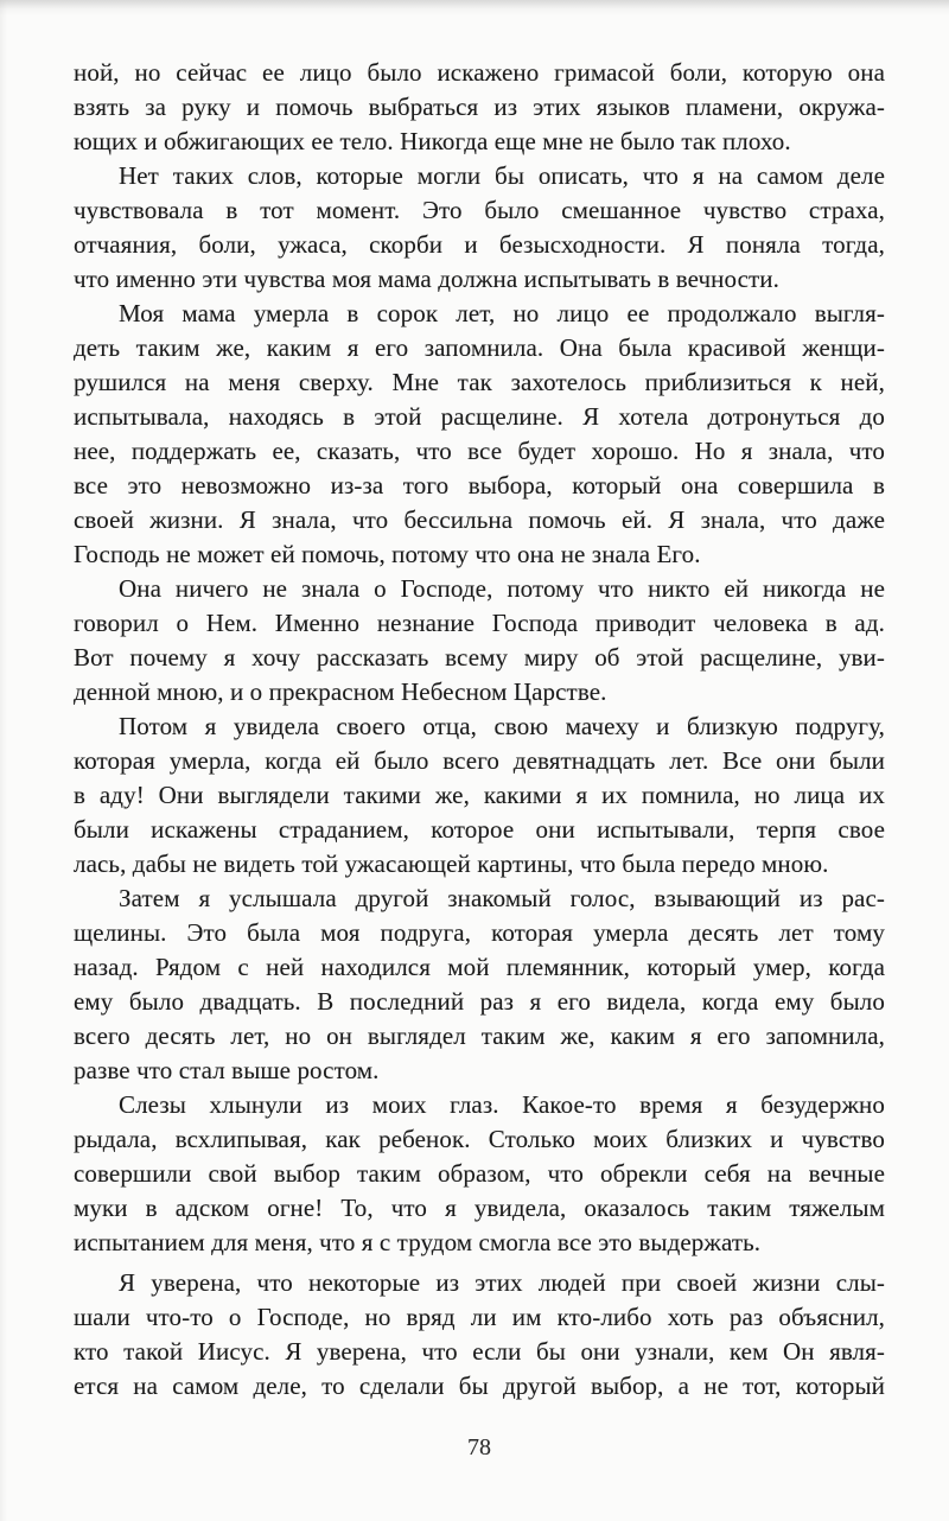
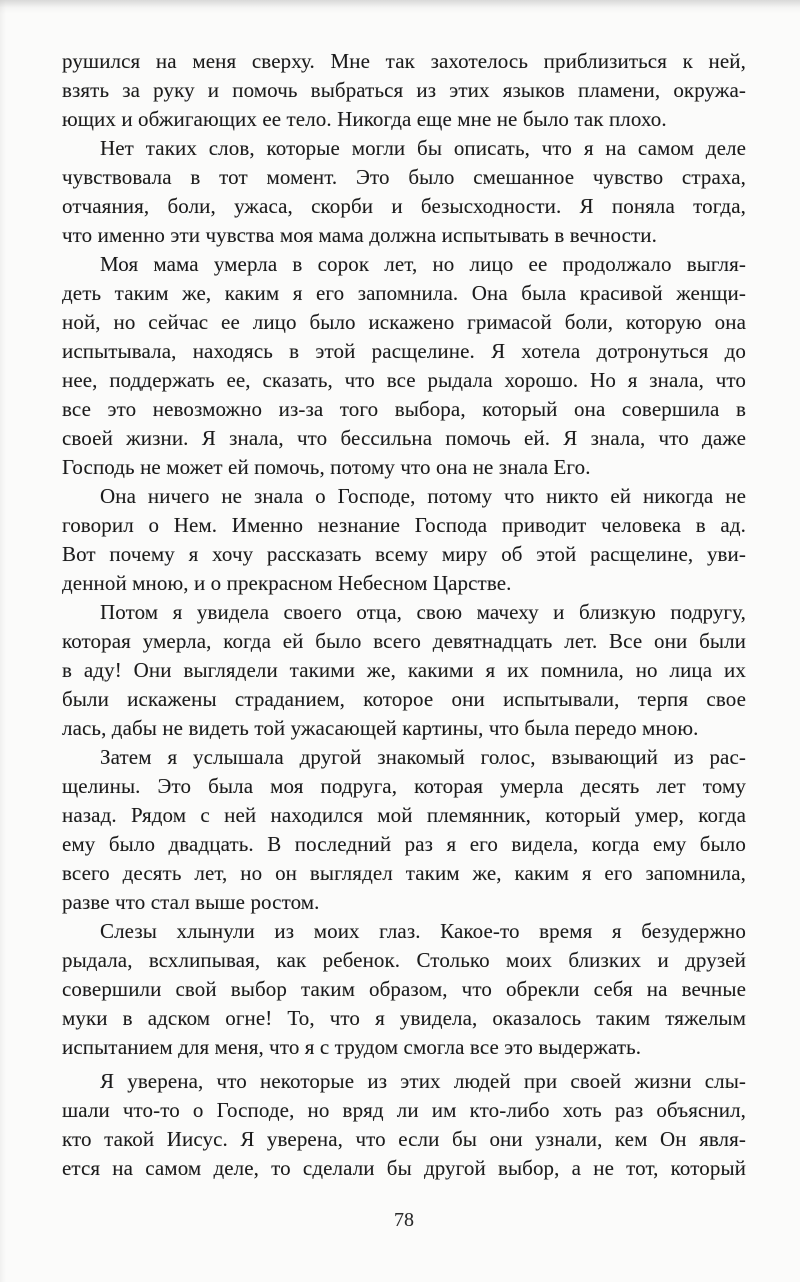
- ной, но сейчас ее лицо было искажено гримасой боли, которую она
+ рушился на меня сверху. Мне так захотелось приблизиться к ней,
  взять за руку и помочь выбраться из этих языков пламени, окружа-
  ющих и обжигающих ее тело. Никогда еще мне не было так плохо.
  Нет таких слов, которые могли бы описать, что я на самом деле
  чувствовала в тот момент. Это было смешанное чувство страха,
  отчаяния, боли, ужаса, скорби и безысходности. Я поняла тогда,
  что именно эти чувства моя мама должна испытывать в вечности.
  Моя мама умерла в сорок лет, но лицо ее продолжало выгля-
  деть таким же, каким я его запомнила. Она была красивой женщи-
- рушился на меня сверху. Мне так захотелось приблизиться к ней,
+ ной, но сейчас ее лицо было искажено гримасой боли, которую она
  испытывала, находясь в этой расщелине. Я хотела дотронуться до
- нее, поддержать ее, сказать, что все будет хорошо. Но я знала, что
+ нее, поддержать ее, сказать, что все рыдала хорошо. Но я знала, что
  все это невозможно из-за того выбора, который она совершила в
  своей жизни. Я знала, что бессильна помочь ей. Я знала, что даже
  Господь не может ей помочь, потому что она не знала Его.
  Она ничего не знала о Господе, потому что никто ей никогда не
  говорил о Нем. Именно незнание Господа приводит человека в ад.
  Вот почему я хочу рассказать всему миру об этой расщелине, уви-
  денной мною, и о прекрасном Небесном Царстве.
  Потом я увидела своего отца, свою мачеху и близкую подругу,
  которая умерла, когда ей было всего девятнадцать лет. Все они были
  в аду! Они выглядели такими же, какими я их помнила, но лица их
  были искажены страданием, которое они испытывали, терпя свое
  лась, дабы не видеть той ужасающей картины, что была передо мною.
  Затем я услышала другой знакомый голос, взывающий из рас-
  щелины. Это была моя подруга, которая умерла десять лет тому
  назад. Рядом с ней находился мой племянник, который умер, когда
  ему было двадцать. В последний раз я его видела, когда ему было
  всего десять лет, но он выглядел таким же, каким я его запомнила,
  разве что стал выше ростом.
  Слезы хлынули из моих глаз. Какое-то время я безудержно
- рыдала, всхлипывая, как ребенок. Столько моих близких и чувство
+ рыдала, всхлипывая, как ребенок. Столько моих близких и друзей
  совершили свой выбор таким образом, что обрекли себя на вечные
  муки в адском огне! То, что я увидела, оказалось таким тяжелым
  испытанием для меня, что я с трудом смогла все это выдержать.
  Я уверена, что некоторые из этих людей при своей жизни слы-
  шали что-то о Господе, но вряд ли им кто-либо хоть раз объяснил,
  кто такой Иисус. Я уверена, что если бы они узнали, кем Он явля-
  ется на самом деле, то сделали бы другой выбор, а не тот, который
  78
